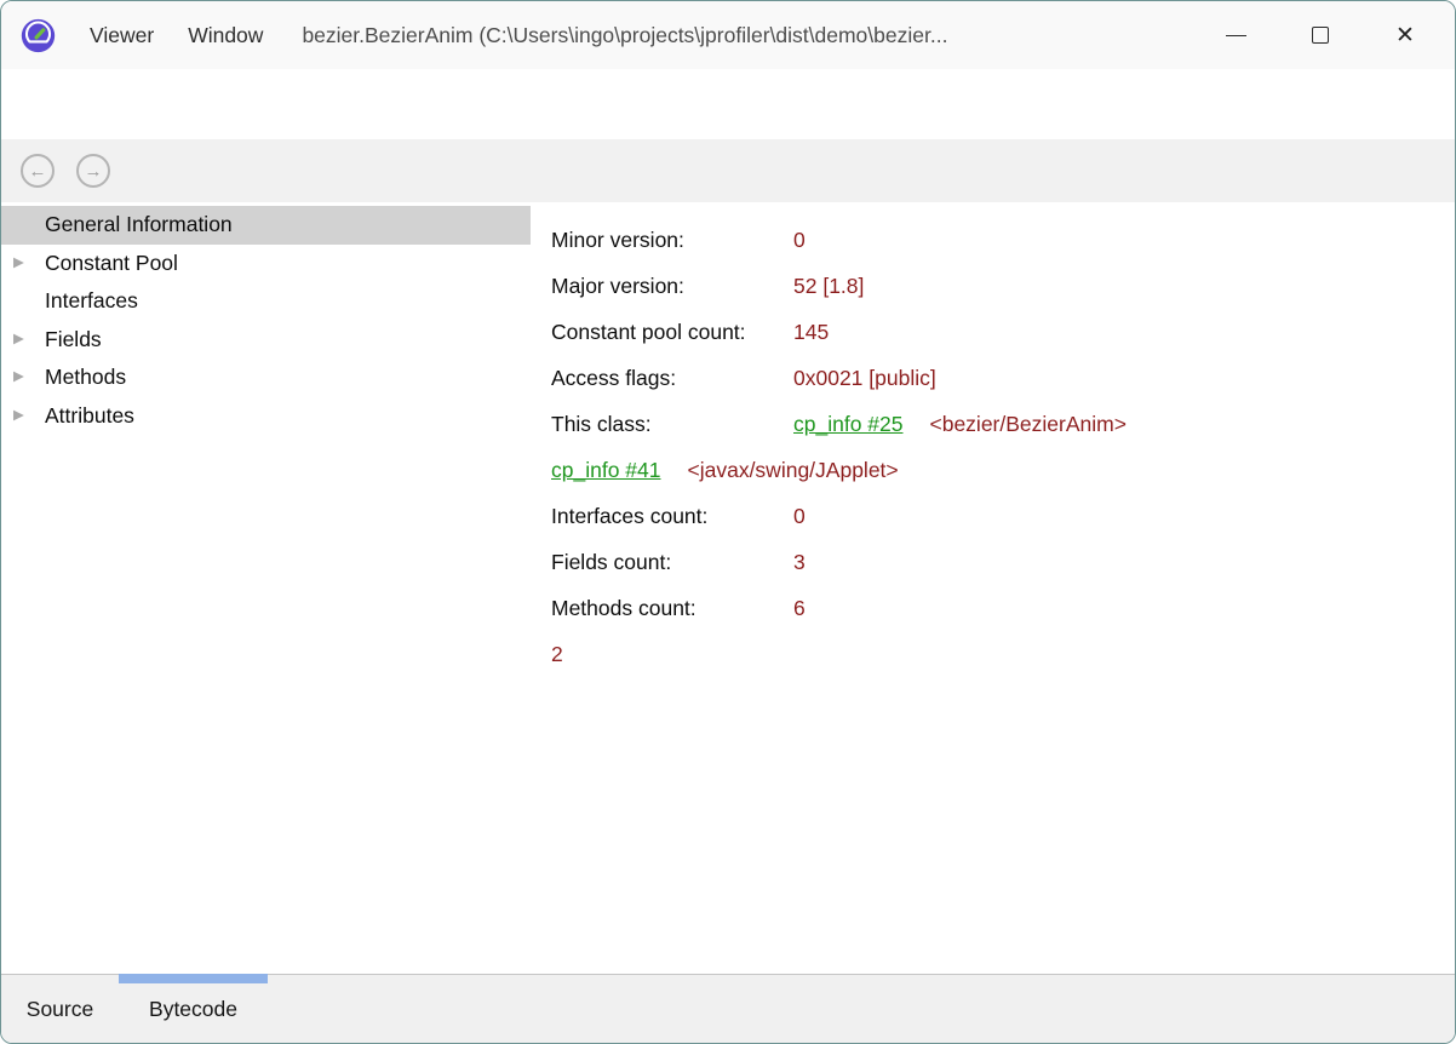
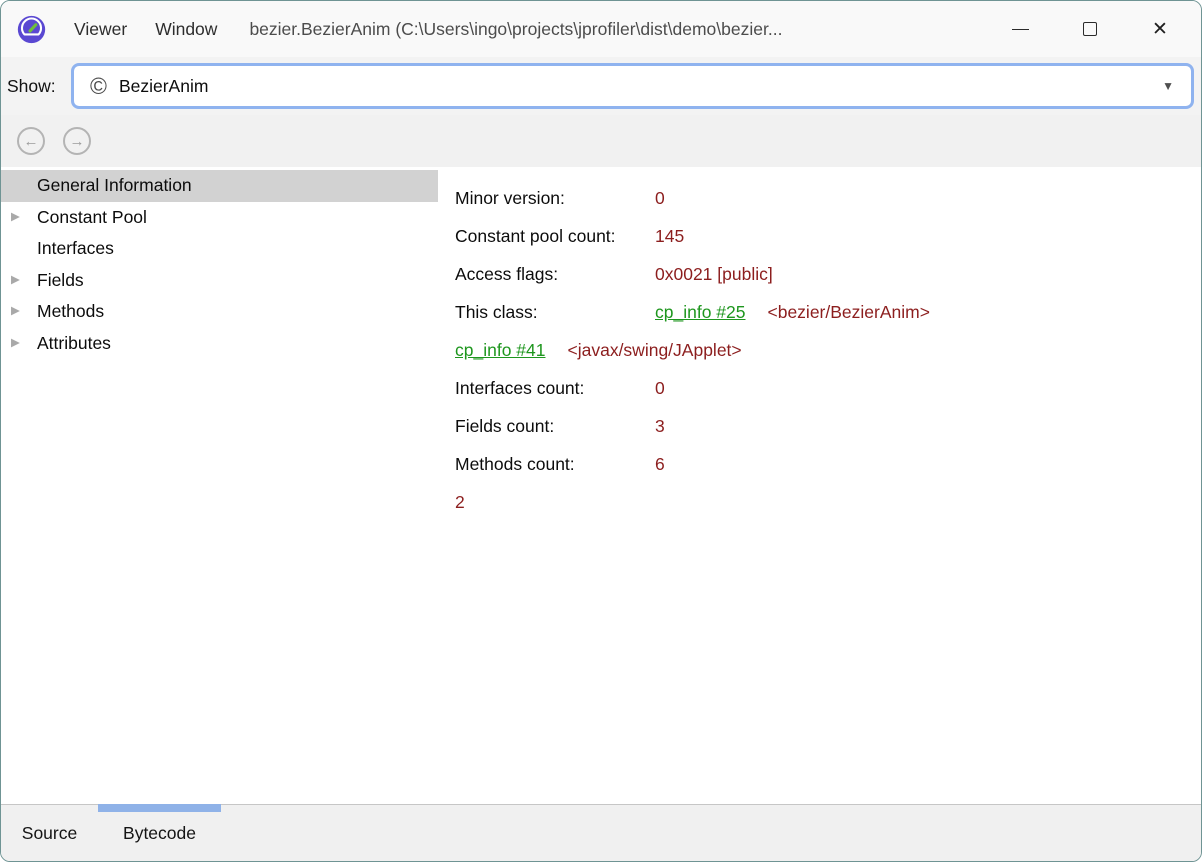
  Viewer
  Window
  bezier.BezierAnim (C:\Users\ingo\projects\jprofiler\dist\demo\bezier...
  ✕
+ Show:
+ ©
+ BezierAnim
+ ▼
  ←
  →
  General Information
  ▶
  Constant Pool
  Interfaces
  ▶
  Fields
  ▶
  Methods
  ▶
  Attributes
  Minor version:
  0
- Major version:
- 52 [1.8]
  Constant pool count:
  145
  Access flags:
  0x0021 [public]
  This class:
  cp_info #25
  <bezier/BezierAnim>
  cp_info #41
  <javax/swing/JApplet>
  Interfaces count:
  0
  Fields count:
  3
  Methods count:
  6
  2
  Source
  Bytecode
